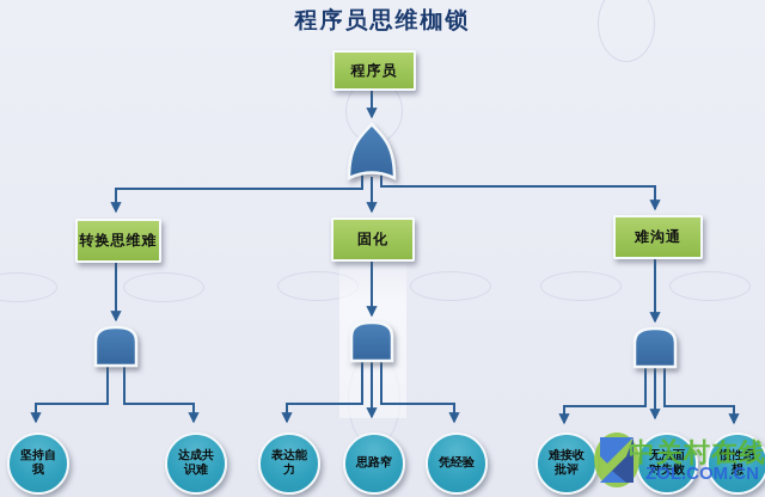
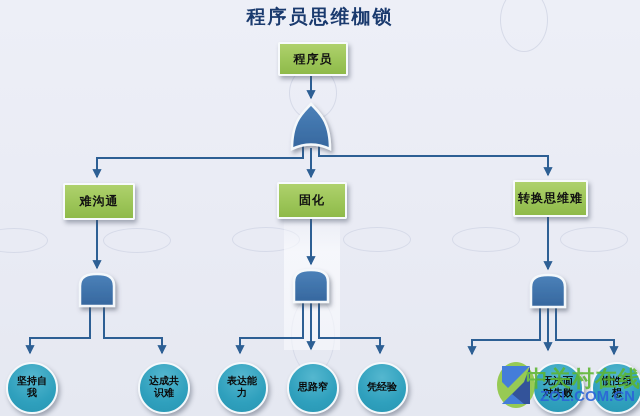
  程序员思维枷锁
  程序员
- 转换思维难
+ 难沟通
  固化
- 难沟通
+ 转换思维难
  坚持自我
  达成共识难
  表达能力
  思路窄
  凭经验
- 难接收批评
  无法面对失败
  惯性思想
  中关村在线
  ZOL.COM.CN
